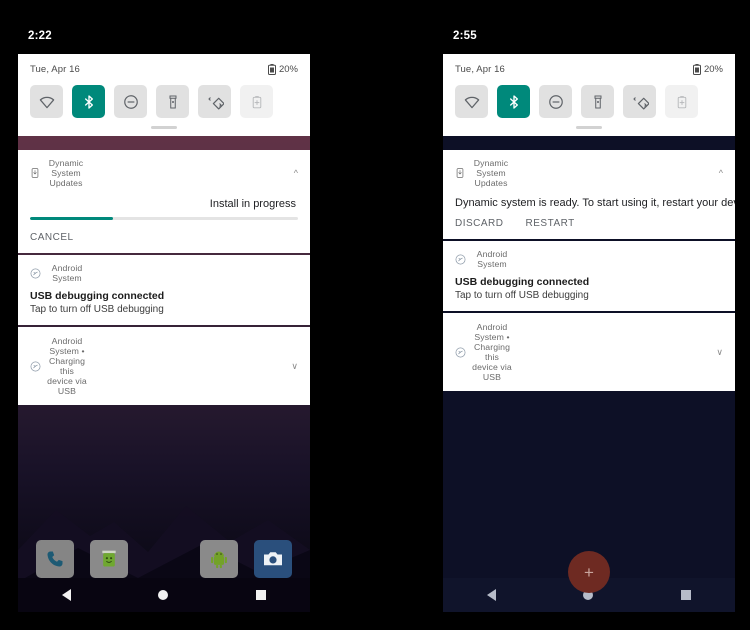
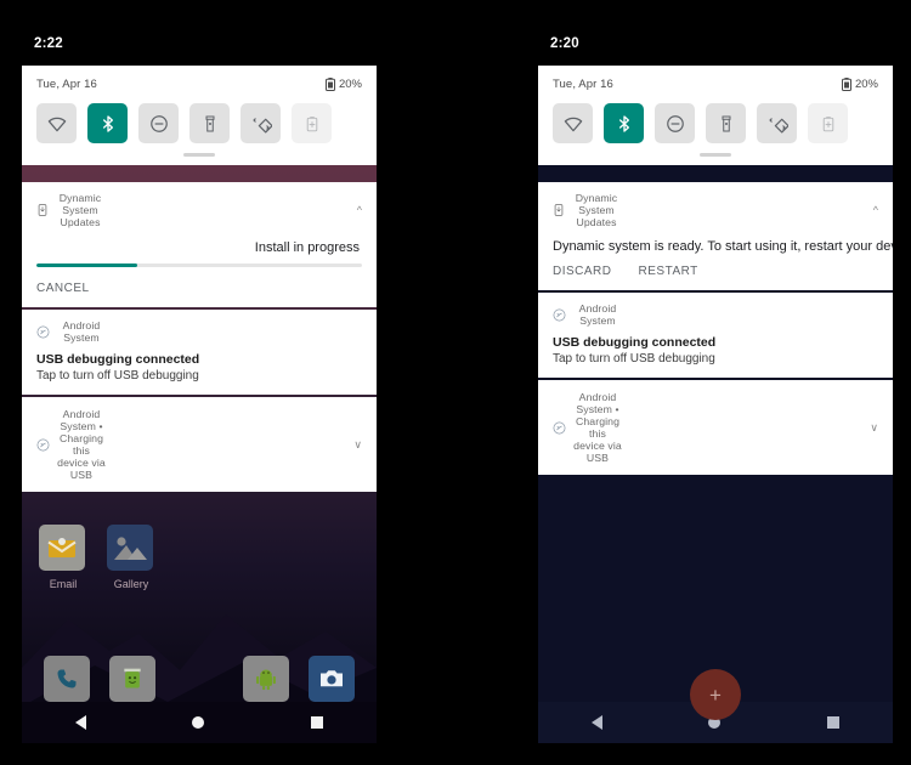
  2:22
  Tue, Apr 16
  20%
  Dynamic System Updates
  ^
  Install in progress
  CANCEL
  Android System
  USB debugging connected
  Tap to turn off USB debugging
  Android System • Charging this device via USB
  ∨
+ Email
+ Gallery
- 2:55
+ 2:20
  Tue, Apr 16
  20%
  Dynamic System Updates
  ^
  Dynamic system is ready. To start using it, restart your de
  DISCARD
  RESTART
  Android System
  USB debugging connected
  Tap to turn off USB debugging
  Android System • Charging this device via USB
  ∨
  +
